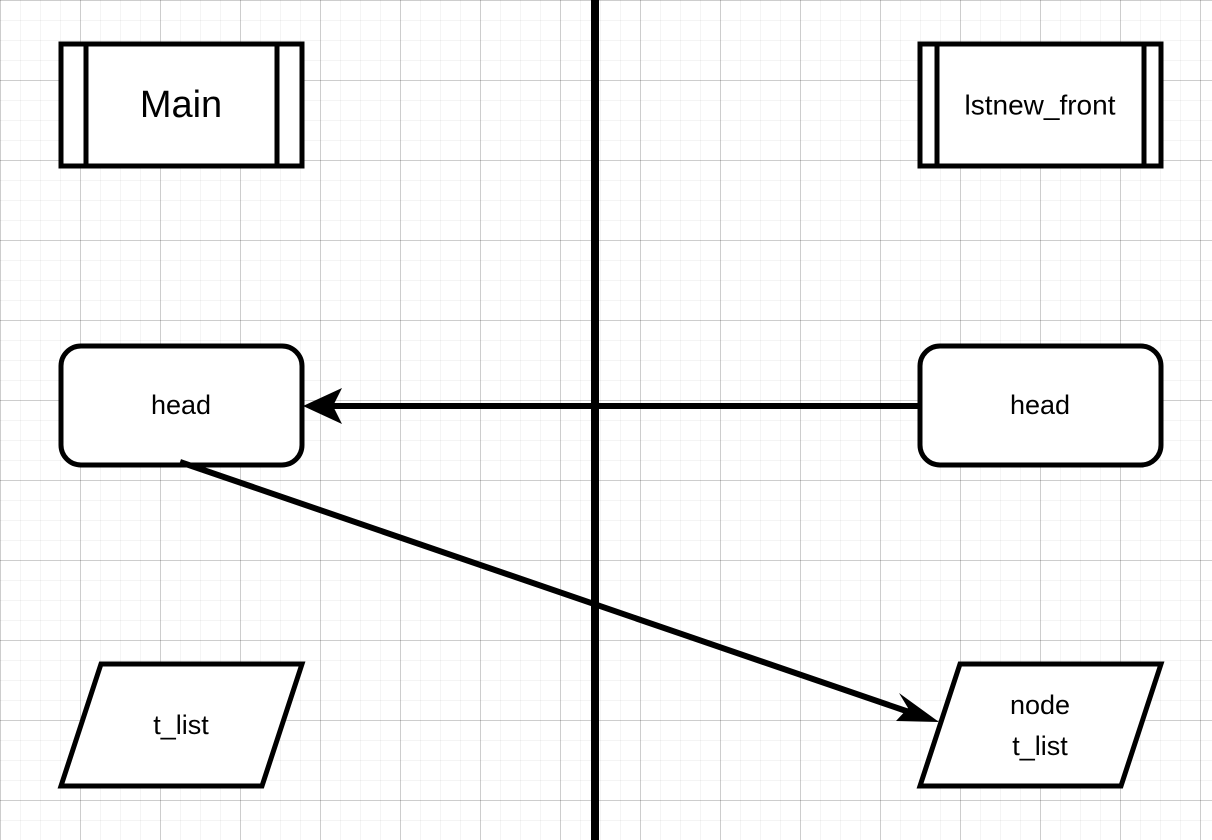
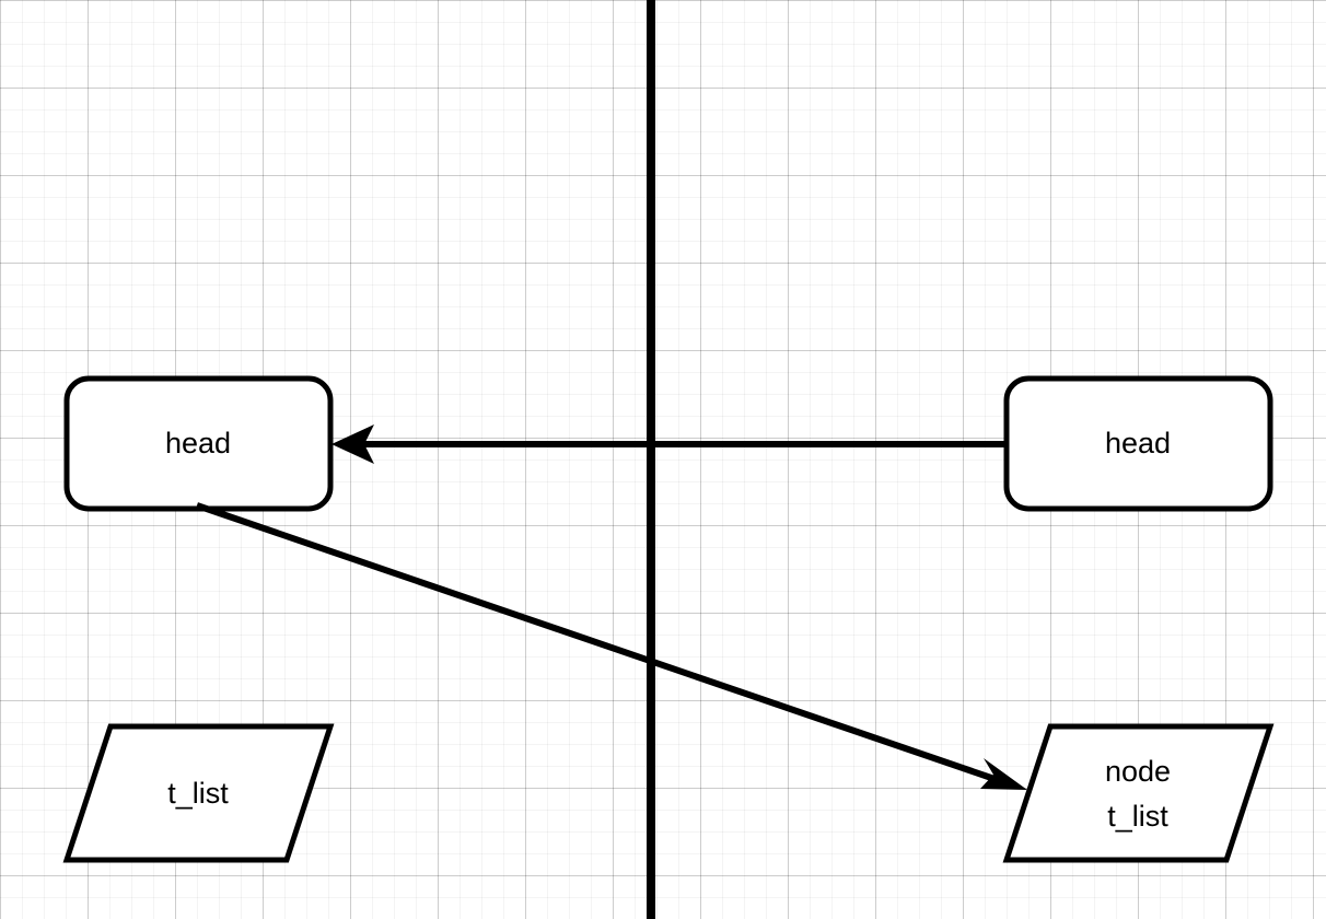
- Main
- lstnew_front
  head
  head
  t_list
  node
  t_list
